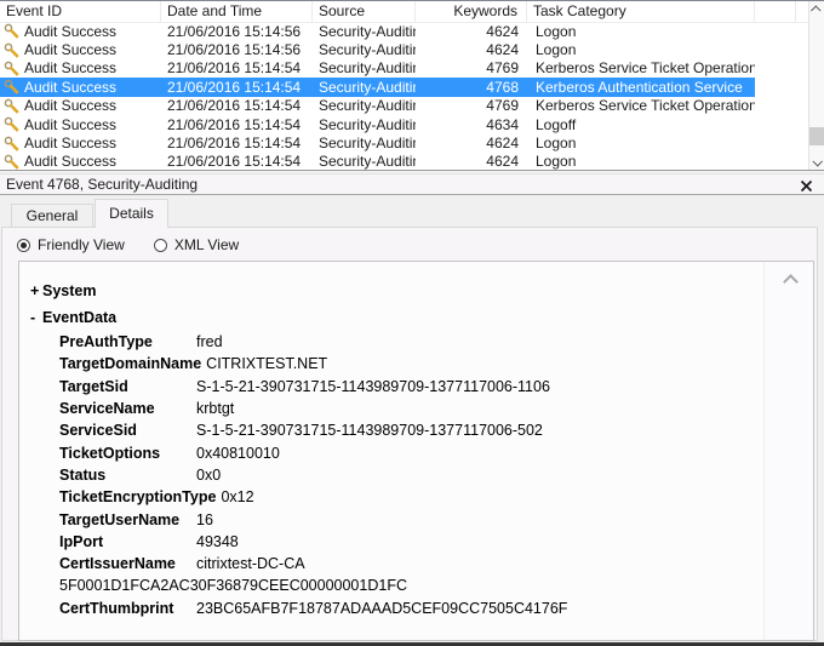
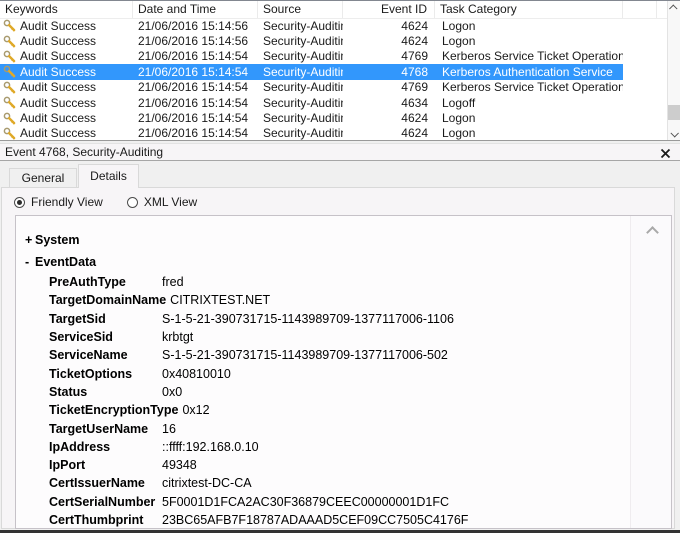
- Event ID
+ Keywords
  Date and Time
  Source
- Keywords
+ Event ID
  Task Category
  Audit Success
  21/06/2016 15:14:56
  Security-Auditi
  4624
  Logon
  Audit Success
  21/06/2016 15:14:56
  Security-Auditi
  4624
  Logon
  Audit Success
  21/06/2016 15:14:54
  Security-Auditi
  4769
  Kerberos Service Ticket Operation
  Audit Success
  21/06/2016 15:14:54
  Security-Auditi
  4768
  Kerberos Authentication Service
  Audit Success
  21/06/2016 15:14:54
  Security-Auditi
  4769
  Kerberos Service Ticket Operation
  Audit Success
  21/06/2016 15:14:54
  Security-Auditi
  4634
  Logoff
  Audit Success
  21/06/2016 15:14:54
  Security-Auditi
  4624
  Logon
  Audit Success
  21/06/2016 15:14:54
  Security-Auditi
  4624
  Logon
  Event 4768, Security-Auditing
  General
  Details
  Friendly View
  XML View
  +
  System
  -
  EventData
  PreAuthType
  fred
  TargetDomainName
  CITRIXTEST.NET
  TargetSid
  S-1-5-21-390731715-1143989709-1377117006-1106
- ServiceName
+ ServiceSid
  krbtgt
- ServiceSid
+ ServiceName
  S-1-5-21-390731715-1143989709-1377117006-502
  TicketOptions
  0x40810010
  Status
  0x0
  TicketEncryptionType
  0x12
  TargetUserName
  16
+ IpAddress
+ ::ffff:192.168.0.10
  IpPort
  49348
  CertIssuerName
  citrixtest-DC-CA
+ CertSerialNumber
  5F0001D1FCA2AC30F36879CEEC00000001D1FC
  CertThumbprint
  23BC65AFB7F18787ADAAAD5CEF09CC7505C4176F
